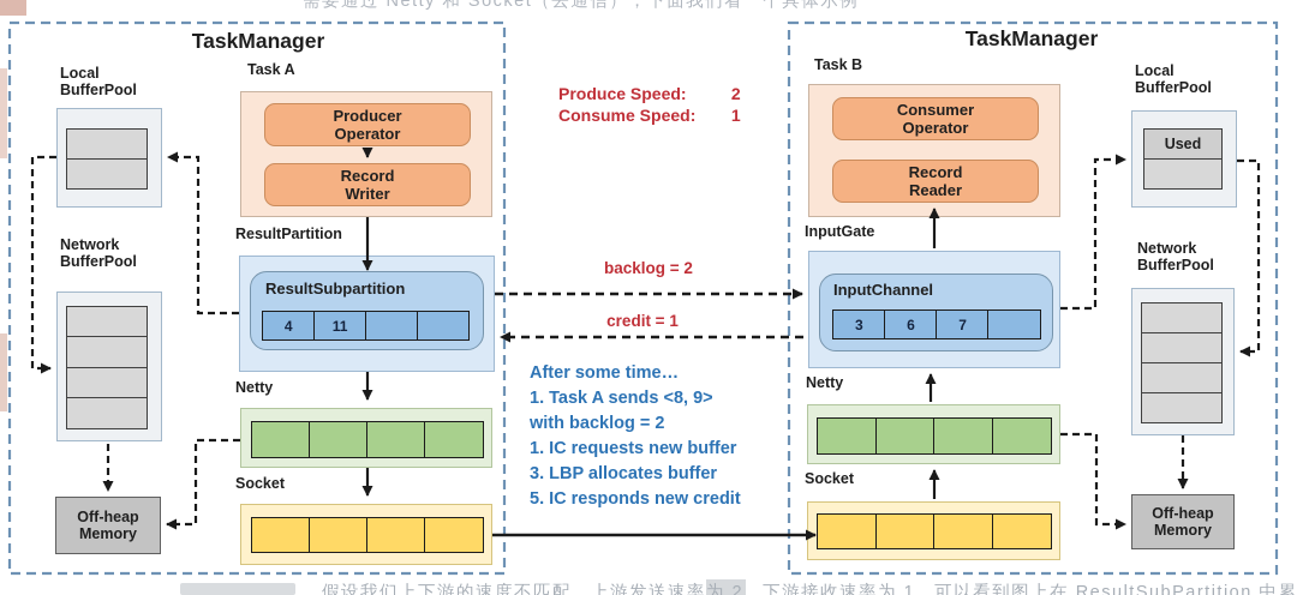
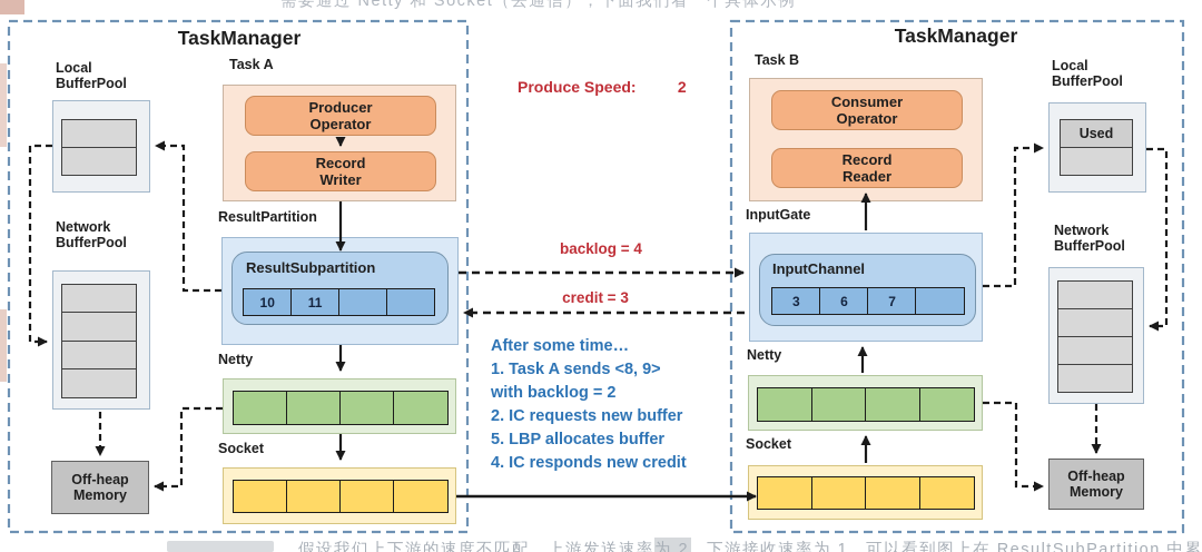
  需要通过 Netty 和 Socket（去通信），下面我们看一个具体示例
  假设我们上下游的速度不匹配，上游发送速率为 2，下游接收速率为 1，可以看到图上在 ResultSubPartition 中累
  TaskManager
  Local
  BufferPool
  Task A
  Producer
  Operator
  Record
  Writer
  ResultPartition
  ResultSubpartition
- 4
+ 10
  11
  Netty
  Socket
  Network
  BufferPool
  Off-heap
  Memory
  Produce Speed: 2
- Consume Speed: 1
- backlog = 2
+ backlog = 4
- credit = 1
+ credit = 3
  After some time…
  1. Task A sends <8, 9>
  with backlog = 2
- 1. IC requests new buffer
+ 2. IC requests new buffer
- 3. LBP allocates buffer
+ 5. LBP allocates buffer
- 5. IC responds new credit
+ 4. IC responds new credit
  TaskManager
  Task B
  Consumer
  Operator
  Record
  Reader
  InputGate
  InputChannel
  3
  6
  7
  Netty
  Socket
  Local
  BufferPool
  Used
  Network
  BufferPool
  Off-heap
  Memory
